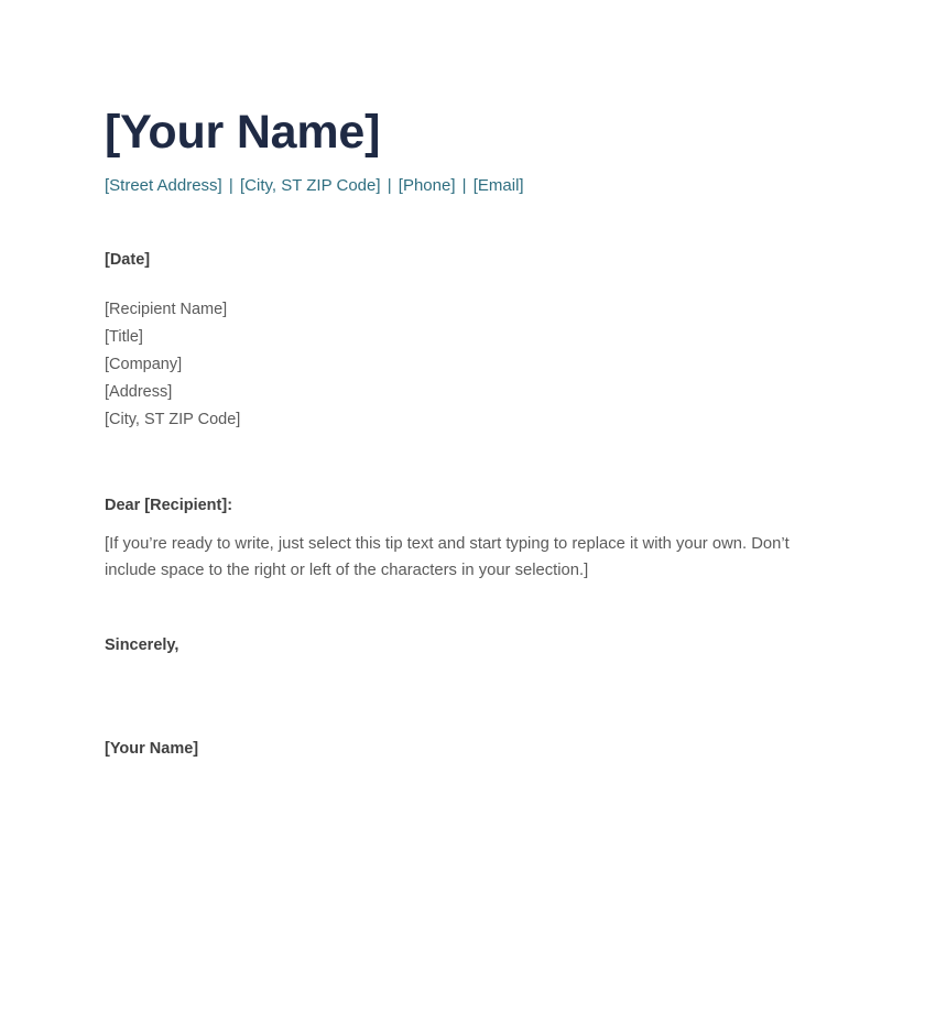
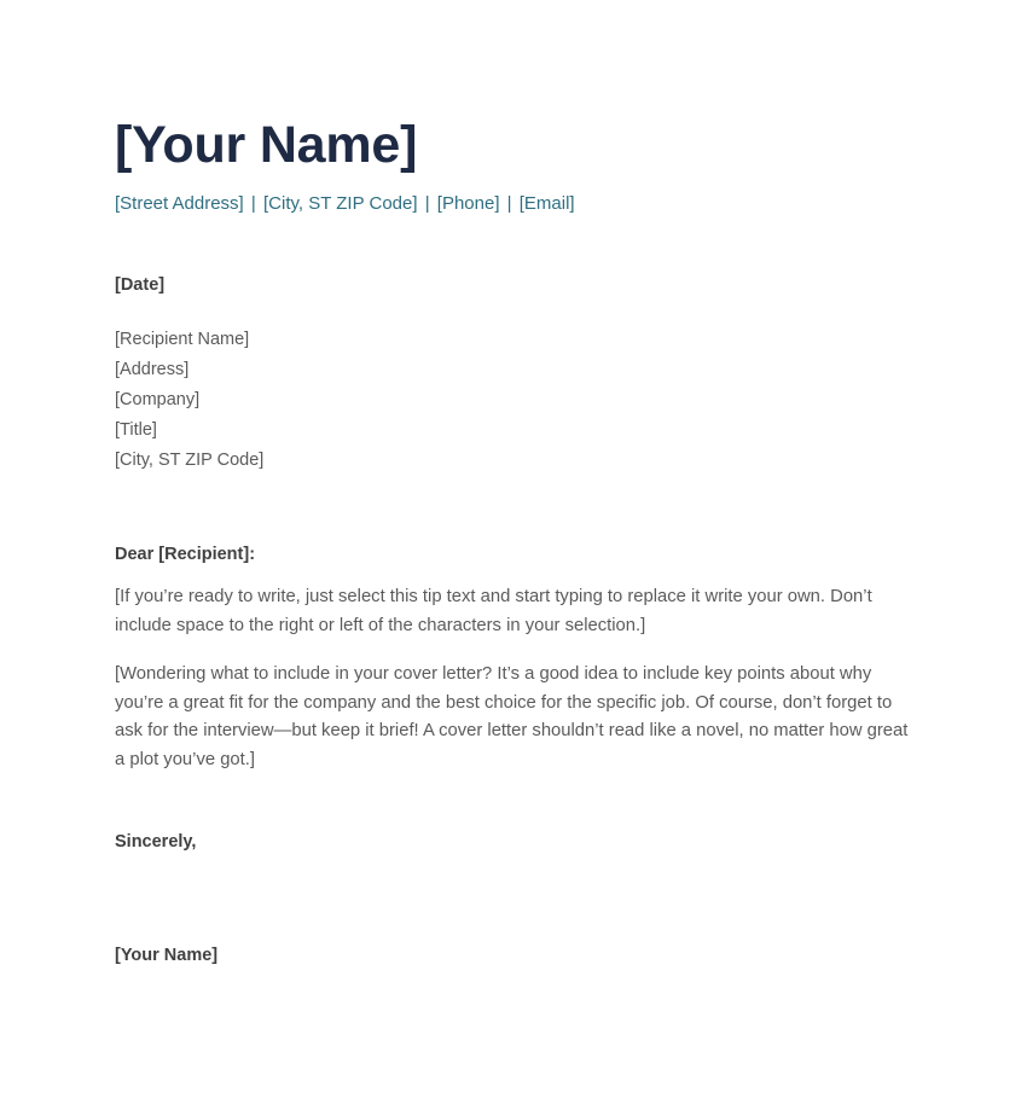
  [Your Name]
  [Street Address] | [City, ST ZIP Code] | [Phone] | [Email]
  [Date]
  [Recipient Name]
- [Title]
+ [Address]
  [Company]
- [Address]
+ [Title]
  [City, ST ZIP Code]
  Dear [Recipient]:
- [If you’re ready to write, just select this tip text and start typing to replace it with your own. Don’t include space to the right or left of the characters in your selection.]
+ [If you’re ready to write, just select this tip text and start typing to replace it write your own. Don’t include space to the right or left of the characters in your selection.]
+ [Wondering what to include in your cover letter? It’s a good idea to include key points about why you’re a great fit for the company and the best choice for the specific job. Of course, don’t forget to ask for the interview—but keep it brief! A cover letter shouldn’t read like a novel, no matter how great a plot you’ve got.]
  Sincerely,
  [Your Name]
